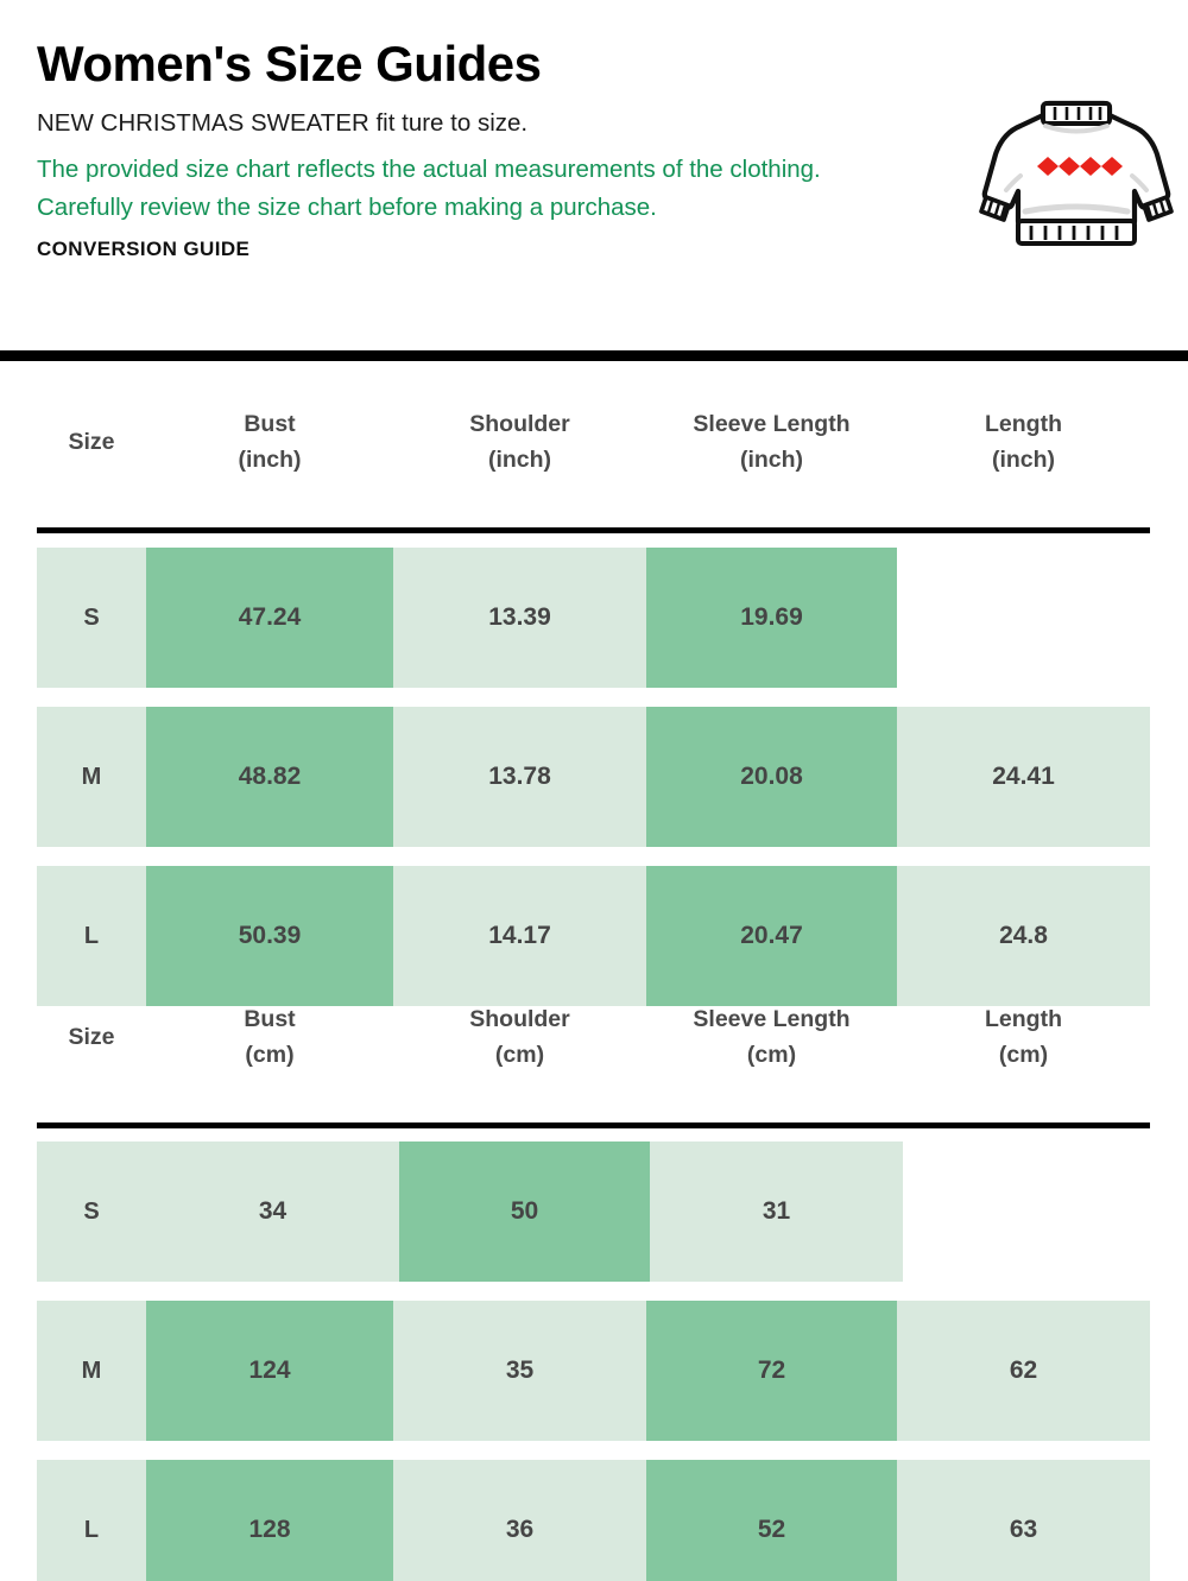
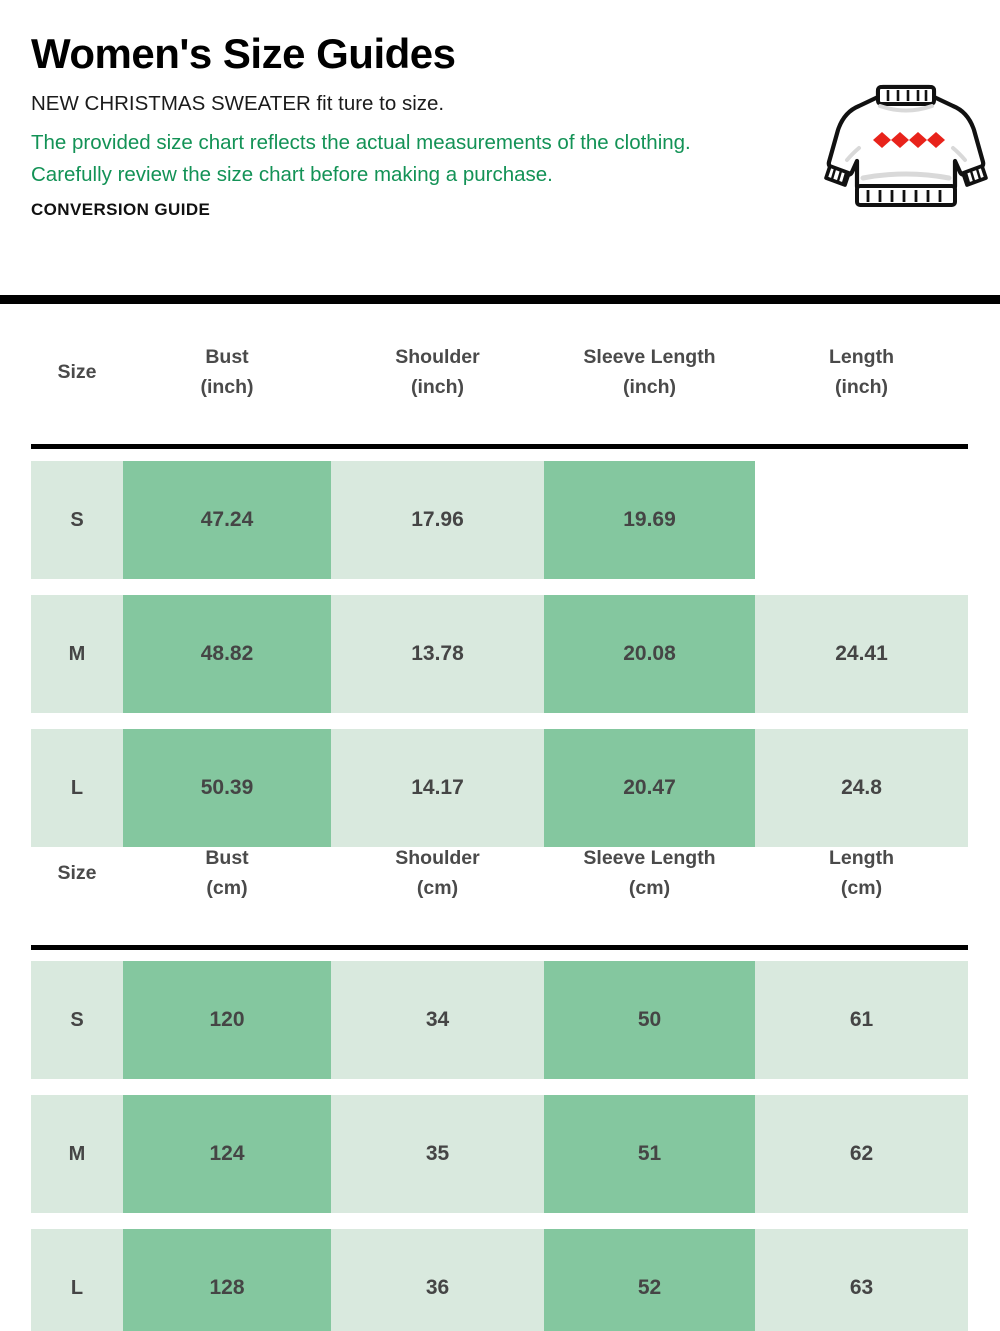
  Women's Size Guides
  NEW CHRISTMAS SWEATER fit ture to size.
  The provided size chart reflects the actual measurements of the clothing. Carefully review the size chart before making a purchase.
  CONVERSION GUIDE
  Size
  Bust
  (inch)
  Shoulder
  (inch)
  Sleeve Length
  (inch)
  Length
  (inch)
  S
  47.24
- 13.39
+ 17.96
  19.69
  M
  48.82
  13.78
  20.08
  24.41
  L
  50.39
  14.17
  20.47
  24.8
  Size
  Bust
  (cm)
  Shoulder
  (cm)
  Sleeve Length
  (cm)
  Length
  (cm)
  S
+ 120
  34
  50
- 31
+ 61
  M
  124
  35
- 72
+ 51
  62
  L
  128
  36
  52
  63
